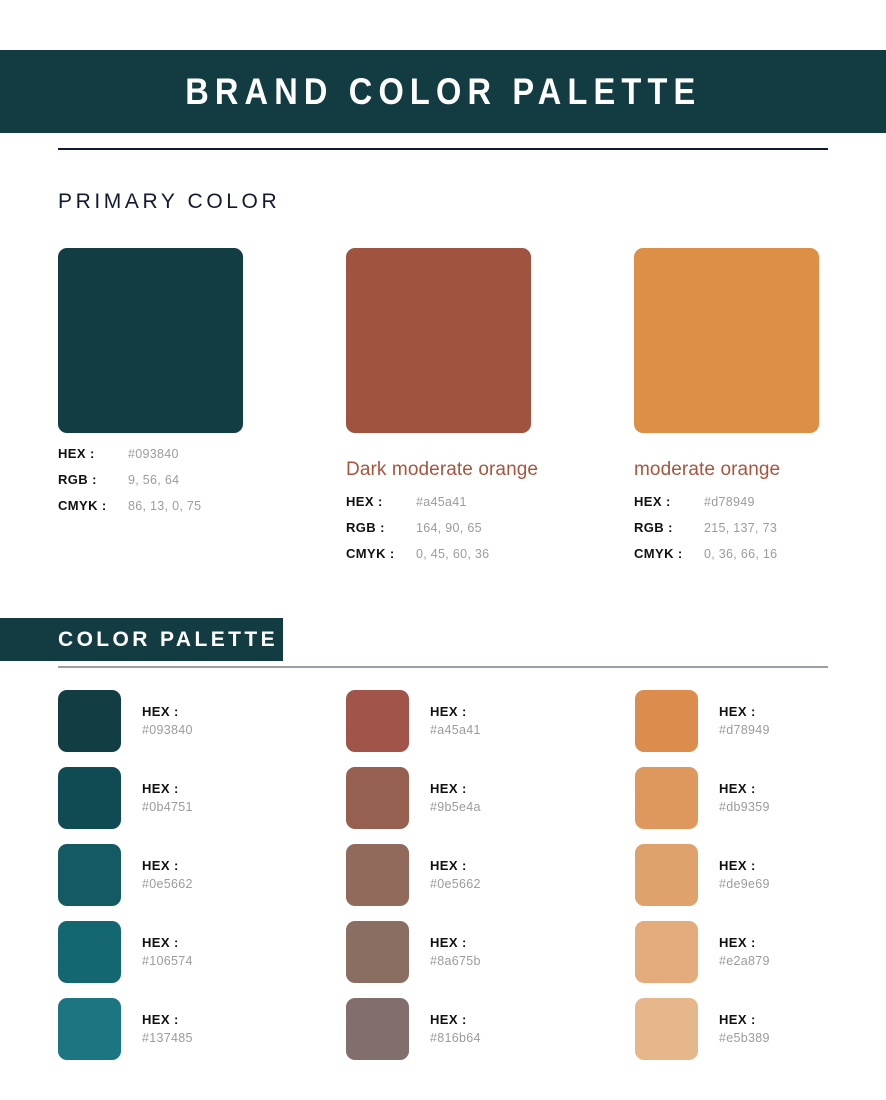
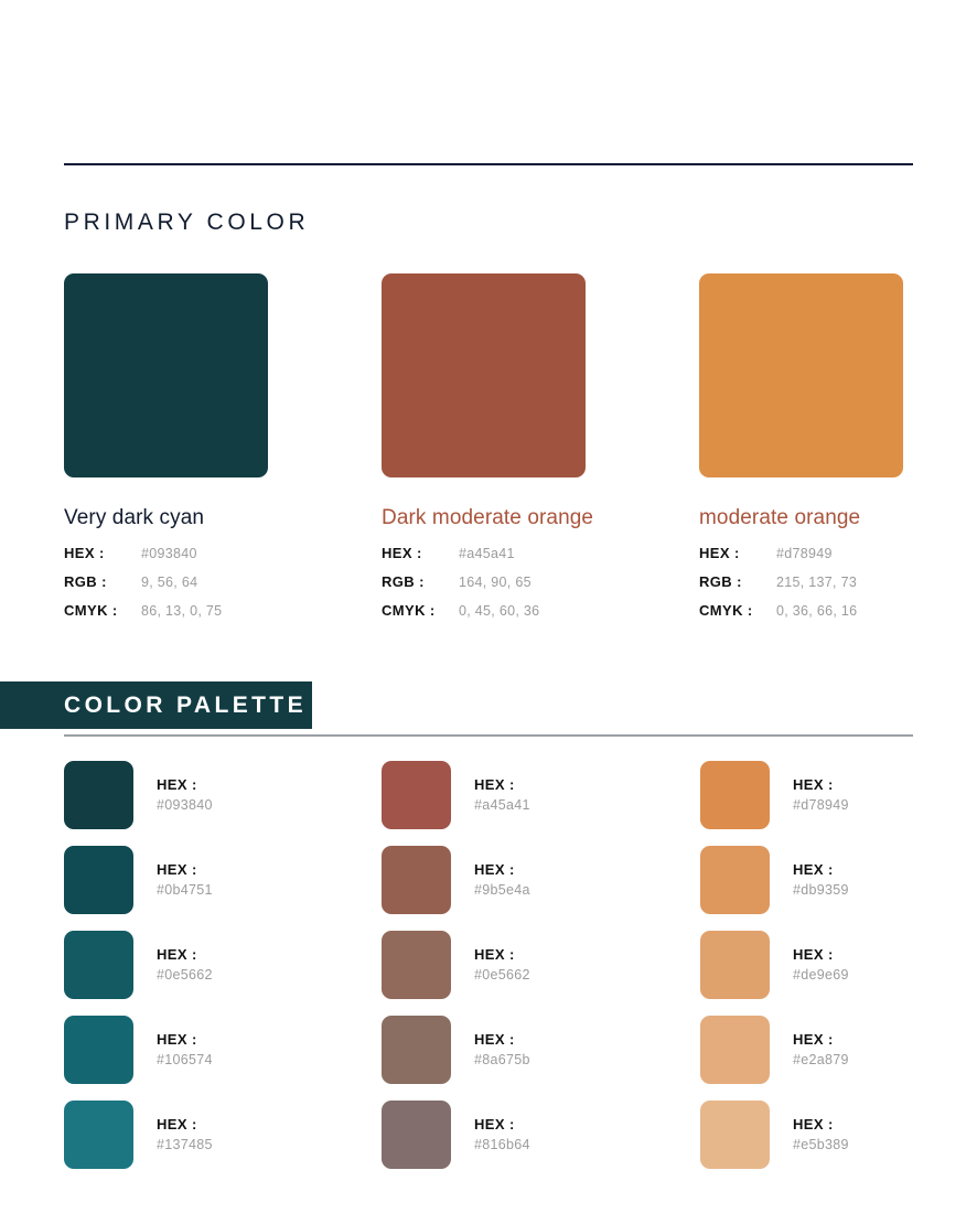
- BRAND COLOR PALETTE
  PRIMARY COLOR
+ Very dark cyan
  HEX :
  #093840
  RGB :
  9, 56, 64
  CMYK :
  86, 13, 0, 75
  Dark moderate orange
  HEX :
  #a45a41
  RGB :
  164, 90, 65
  CMYK :
  0, 45, 60, 36
  moderate orange
  HEX :
  #d78949
  RGB :
  215, 137, 73
  CMYK :
  0, 36, 66, 16
  COLOR PALETTE
  HEX :
  #093840
  HEX :
  #0b4751
  HEX :
  #0e5662
  HEX :
  #106574
  HEX :
  #137485
  HEX :
  #a45a41
  HEX :
  #9b5e4a
  HEX :
  #0e5662
  HEX :
  #8a675b
  HEX :
  #816b64
  HEX :
  #d78949
  HEX :
  #db9359
  HEX :
  #de9e69
  HEX :
  #e2a879
  HEX :
  #e5b389
